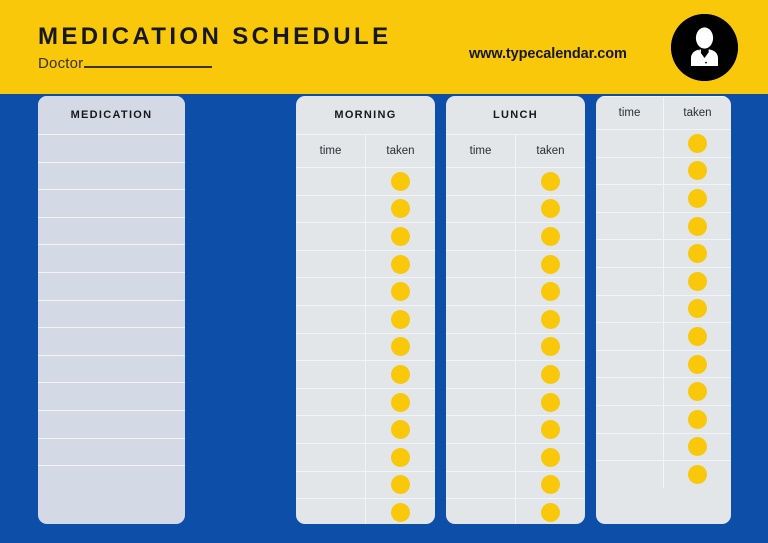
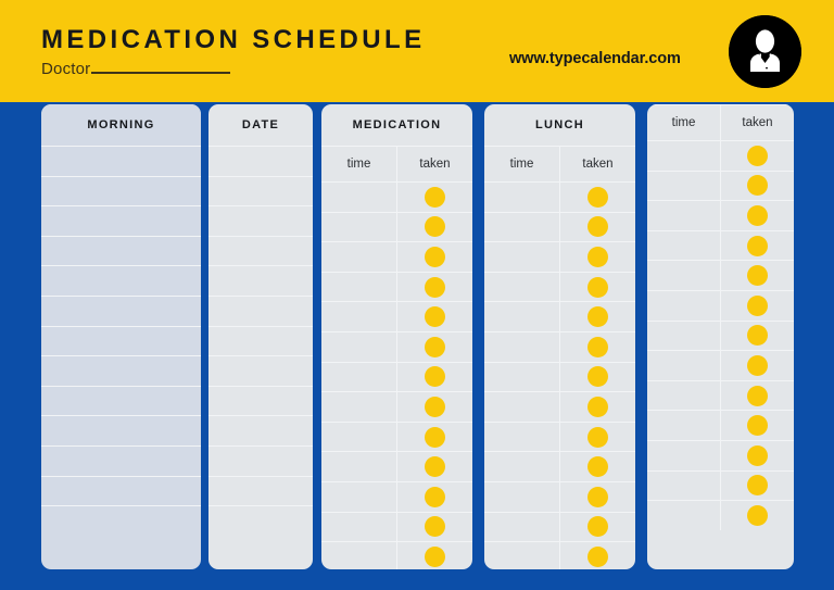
  MEDICATION SCHEDULE
  Doctor
  www.typecalendar.com
- MEDICATION
+ MORNING
+ DATE
- MORNING
+ MEDICATION
  time
  taken
  LUNCH
  time
  taken
  time
  taken
